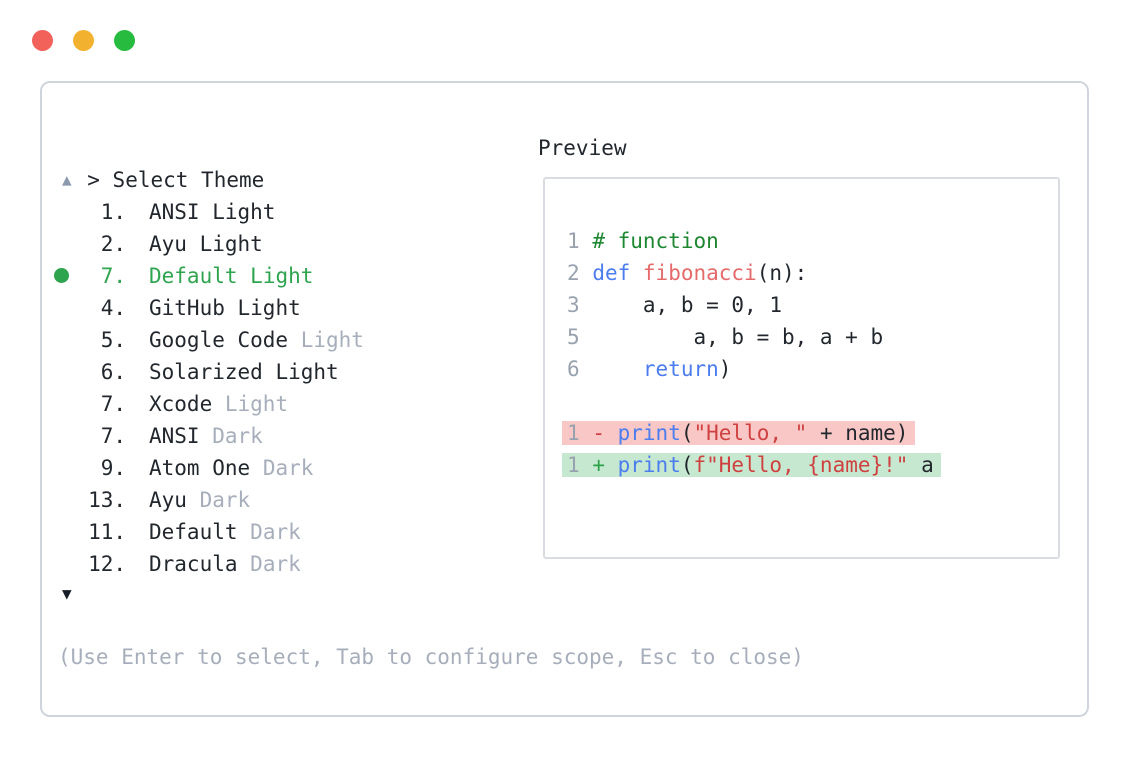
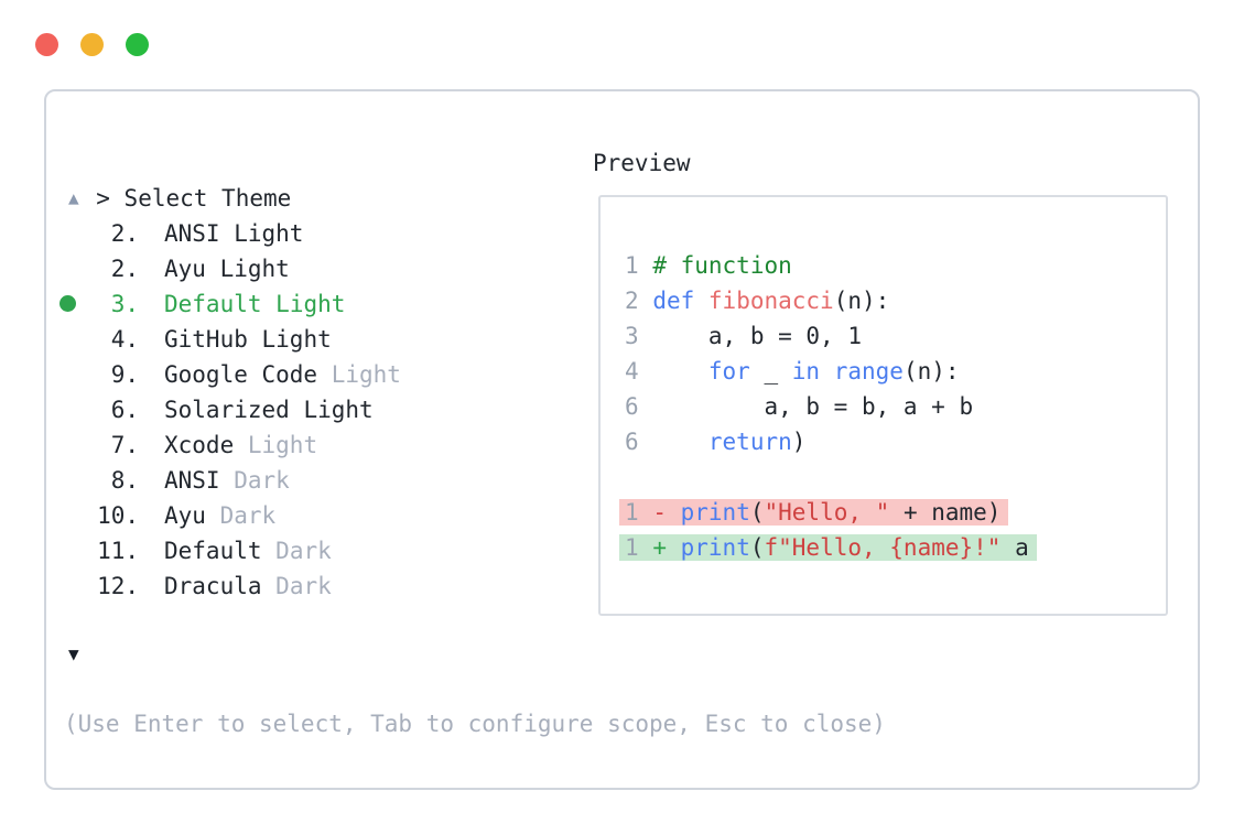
  > Select Theme
  Preview
  ▲
- 1. ANSI Light
+ 2. ANSI Light
  2. Ayu Light
- 7. Default Light
+ 3. Default Light
  4. GitHub Light
- 5. Google Code Light
+ 9. Google Code Light
  6. Solarized Light
  7. Xcode Light
- 7. ANSI Dark
+ 8. ANSI Dark
- 9. Atom One Dark
- 13. Ayu Dark
+ 10. Ayu Dark
  11. Default Dark
  12. Dracula Dark
  ▼
  1 # function
  2 def fibonacci(n):
  3 a, b = 0, 1
+ 4 for _ in range(n):
- 5 a, b = b, a + b
+ 6 a, b = b, a + b
  6 return)
  1 - print("Hello, " + name)
  1 + print(f"Hello, {name}!" a
  (Use Enter to select, Tab to configure scope, Esc to close)
